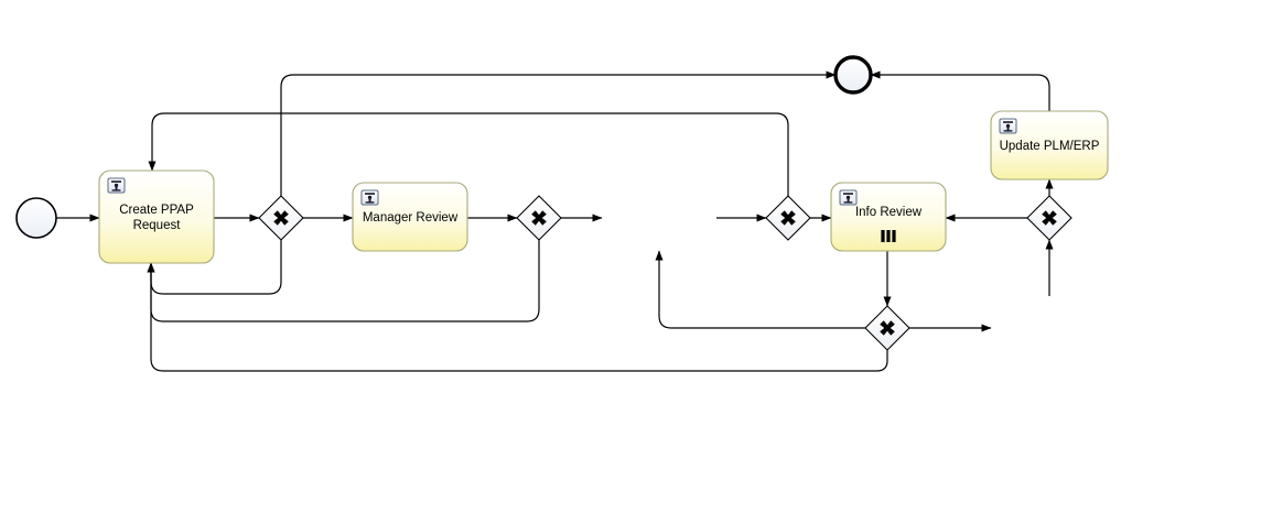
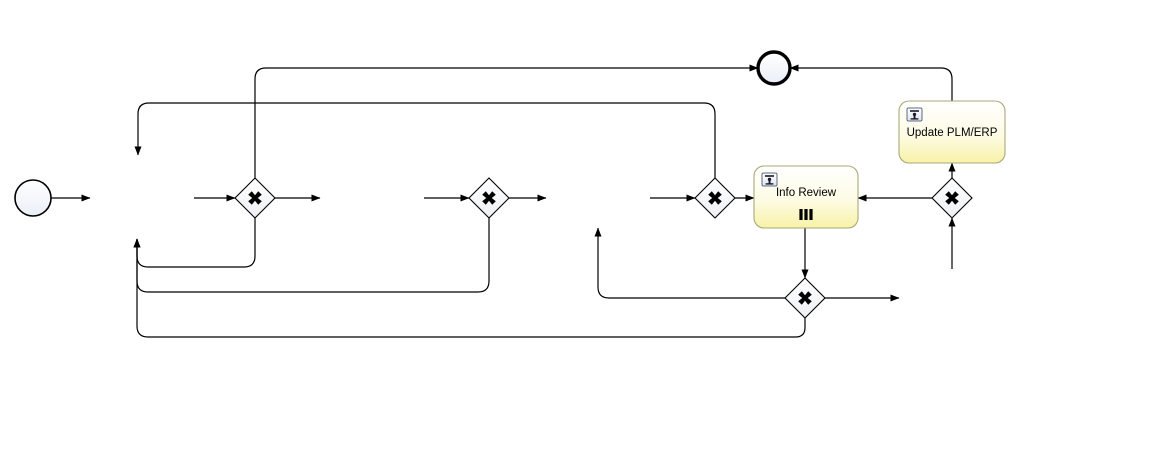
- Create PPAP
- Request
- Manager Review
  Info Review
  Update PLM/ERP
